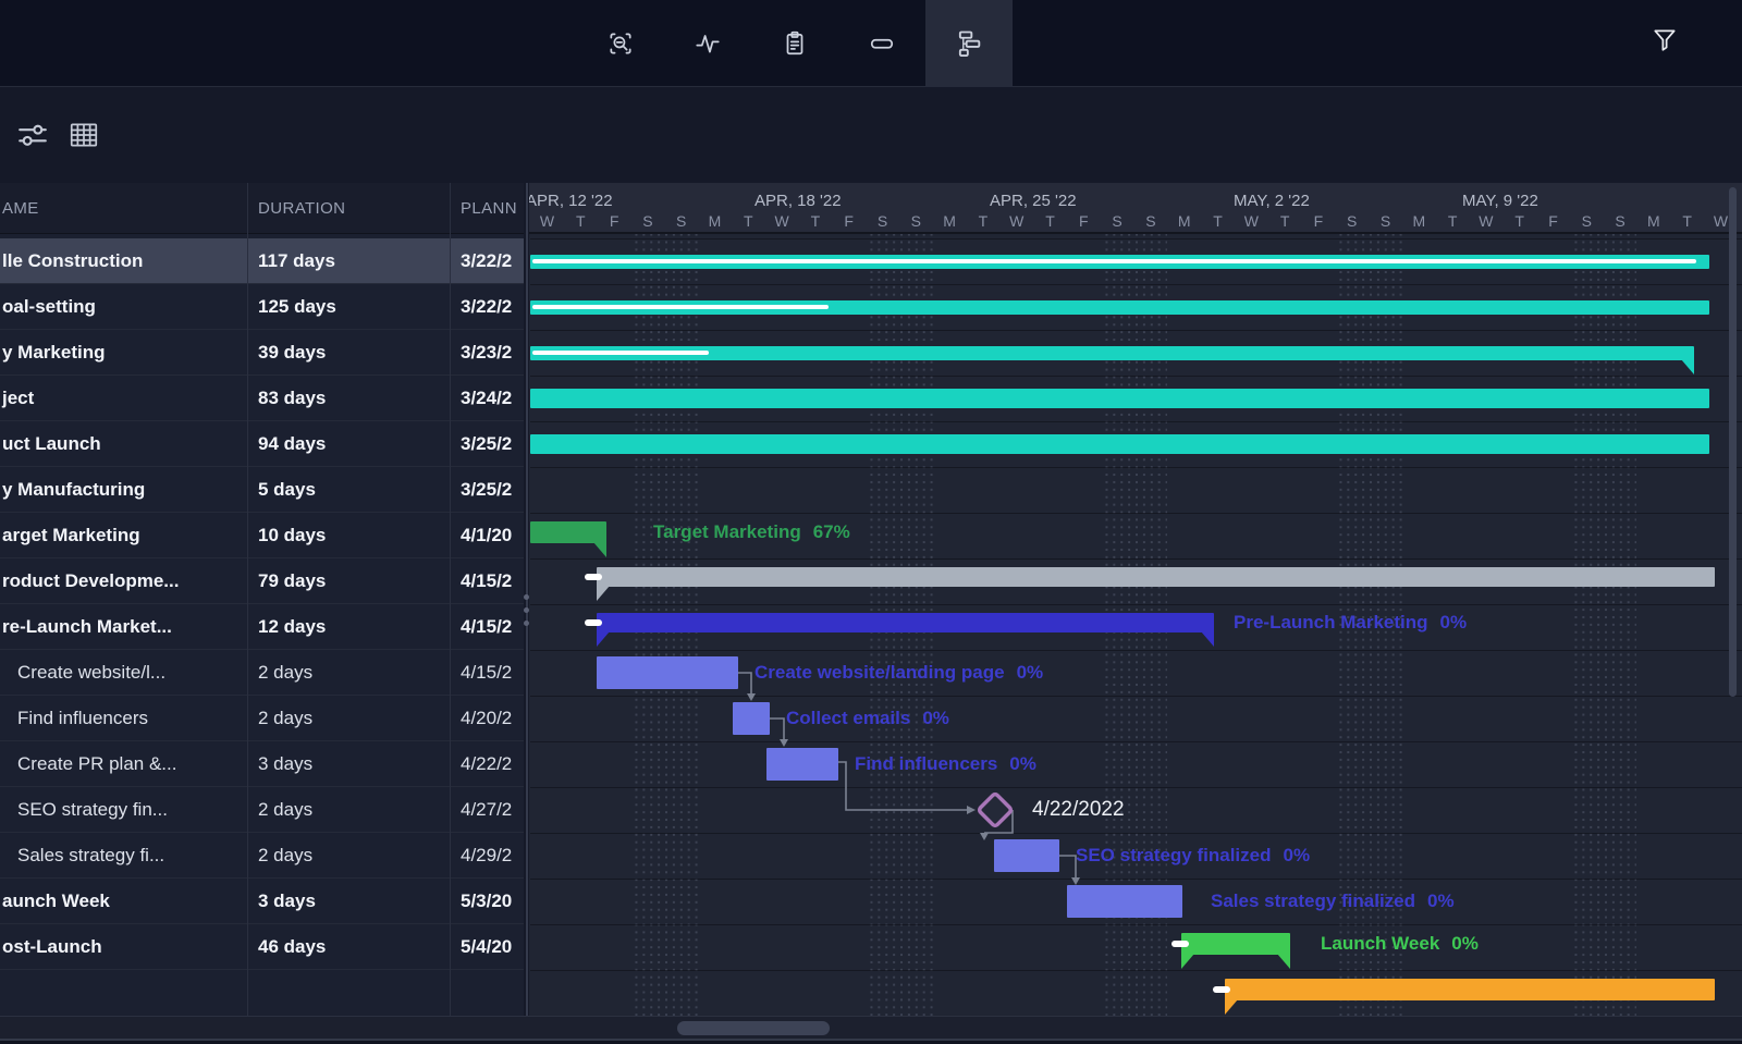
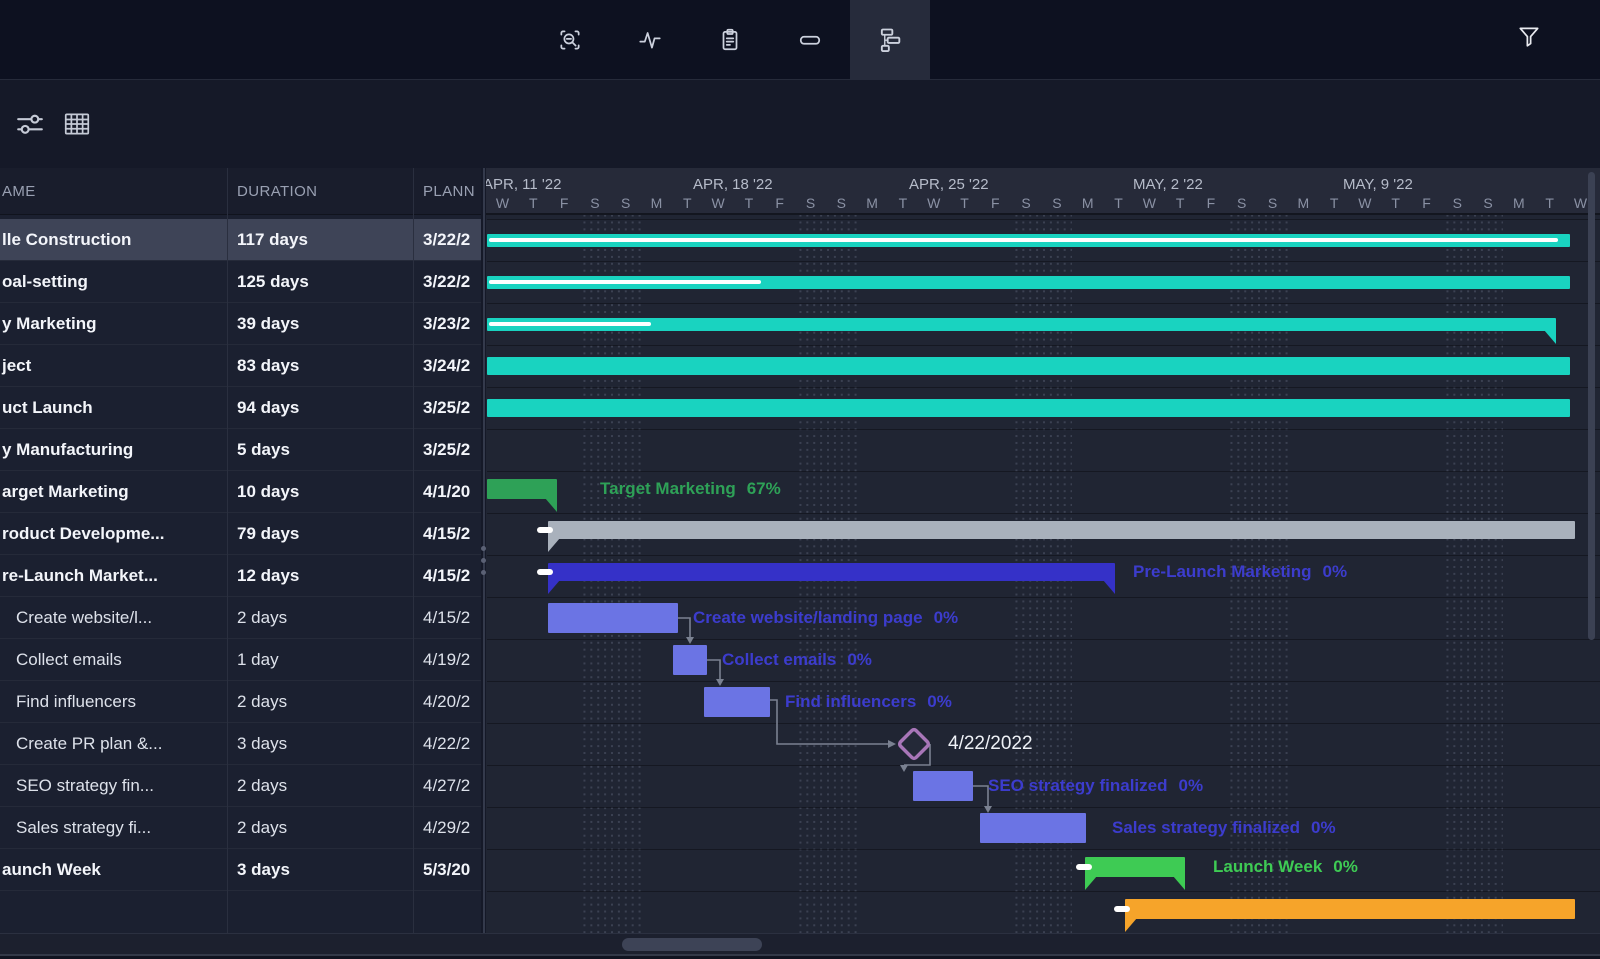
  AME
  DURATION
  PLANN
  lle Construction
  117 days
  3/22/2
  oal-setting
  125 days
  3/22/2
  y Marketing
  39 days
  3/23/2
  ject
  83 days
  3/24/2
  uct Launch
  94 days
  3/25/2
  y Manufacturing
  5 days
  3/25/2
  arget Marketing
  10 days
  4/1/20
  roduct Developme...
  79 days
  4/15/2
  re-Launch Market...
  12 days
  4/15/2
  Create website/l...
  2 days
  4/15/2
+ Collect emails
+ 1 day
+ 4/19/2
  Find influencers
  2 days
  4/20/2
  Create PR plan &...
  3 days
  4/22/2
  SEO strategy fin...
  2 days
  4/27/2
  Sales strategy fi...
  2 days
  4/29/2
  aunch Week
  3 days
  5/3/20
- ost-Launch
- 46 days
- 5/4/20
  Target Marketing 67%
  Pre-Launch Marketing 0%
  Create website/landing page 0%
  Collect emails 0%
  Find influencers 0%
  SEO strategy finalized 0%
  Sales strategy finalized 0%
  Launch Week 0%
  4/22/2022
- APR, 12 '22
+ APR, 11 '22
  APR, 18 '22
  APR, 25 '22
  MAY, 2 '22
  MAY, 9 '22
  W
  T
  F
  S
  S
  M
  T
  W
  T
  F
  S
  S
  M
  T
  W
  T
  F
  S
  S
  M
  T
  W
  T
  F
  S
  S
  M
  T
  W
  T
  F
  S
  S
  M
  T
  W
